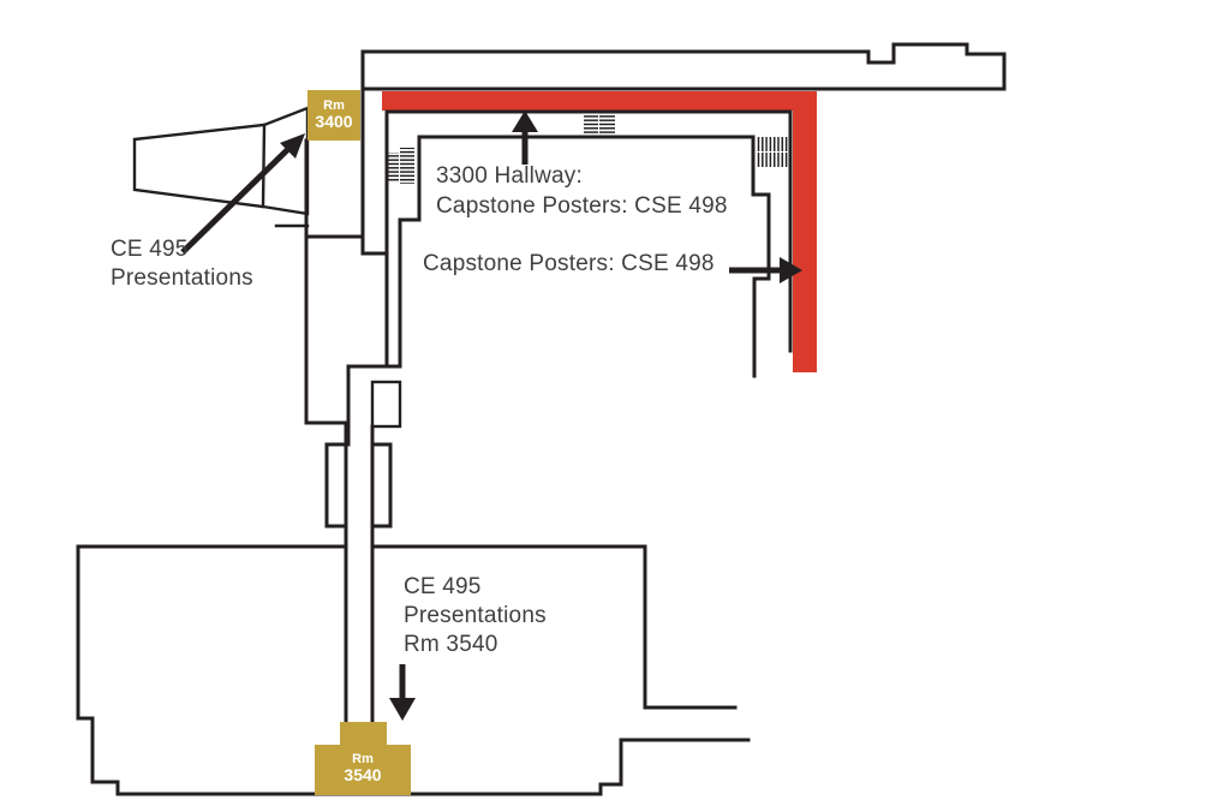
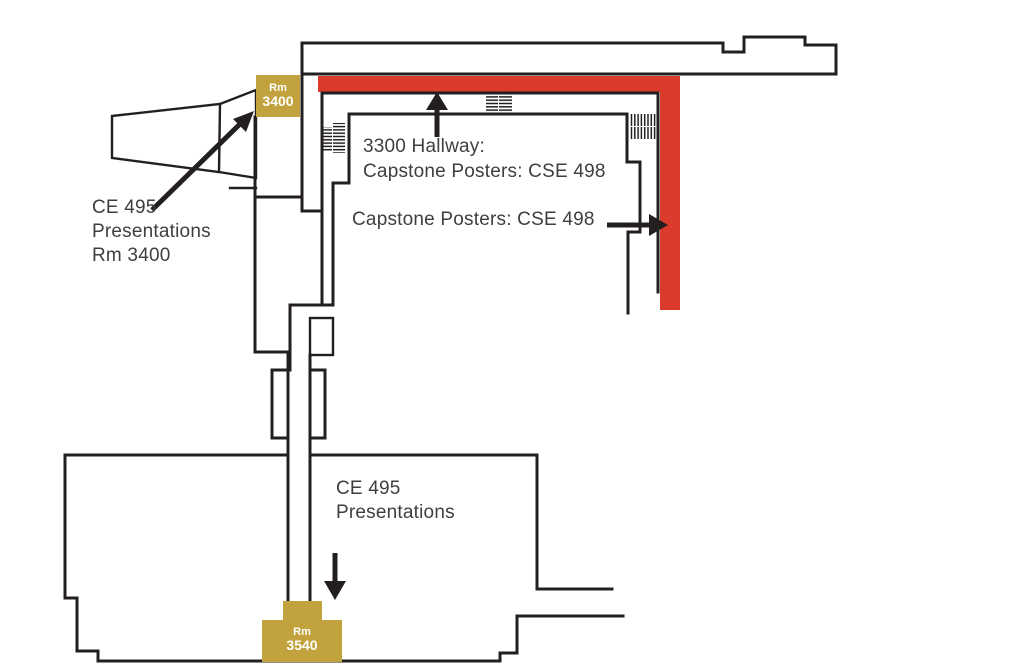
  CE 495
  Presentations
+ Rm 3400
  3300 Hallway:
  Capstone Posters: CSE 498
  Capstone Posters: CSE 498
  CE 495
  Presentations
- Rm 3540
  Rm
  3400
  Rm
  3540
